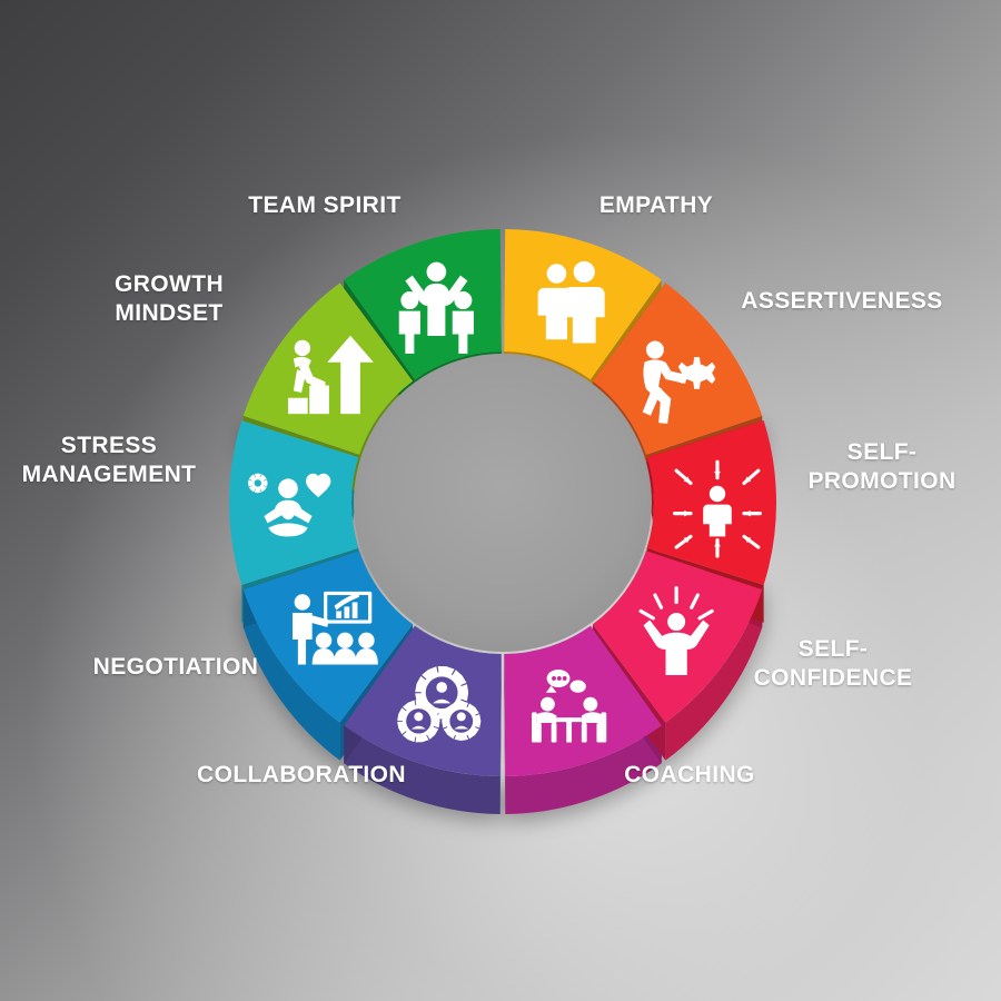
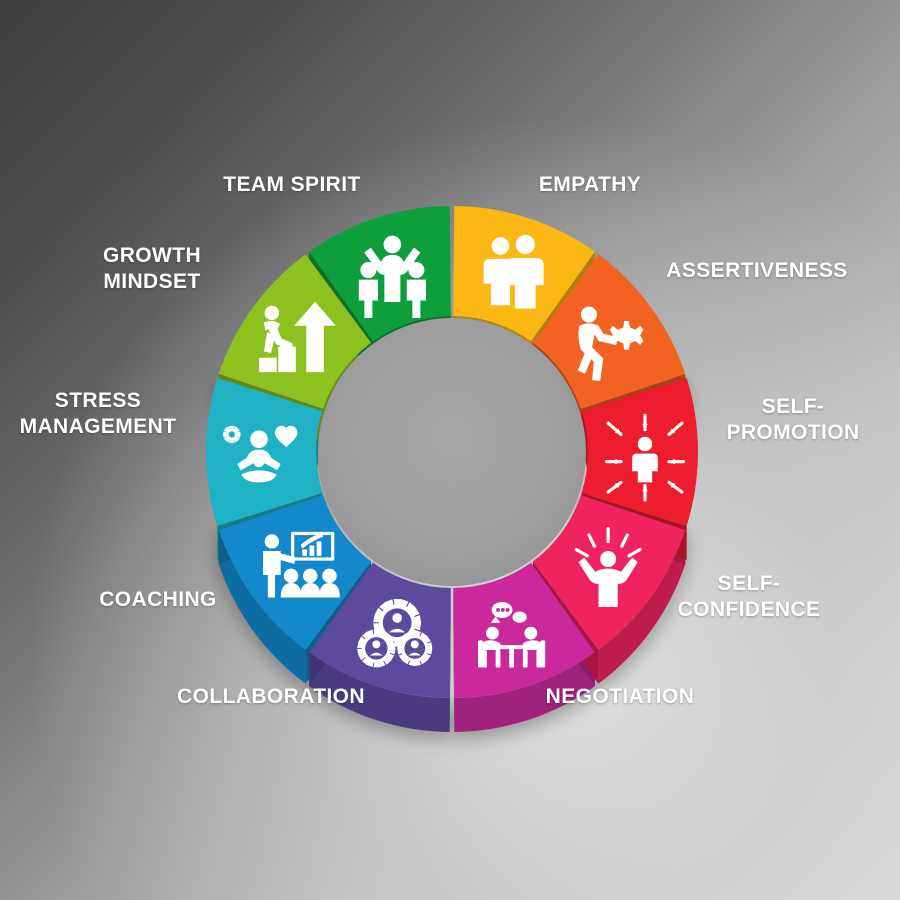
  EMPATHY
  ASSERTIVENESS
  SELF-
  PROMOTION
  SELF-
  CONFIDENCE
- COACHING
+ NEGOTIATION
  COLLABORATION
- NEGOTIATION
+ COACHING
  STRESS
  MANAGEMENT
  GROWTH
  MINDSET
  TEAM SPIRIT
